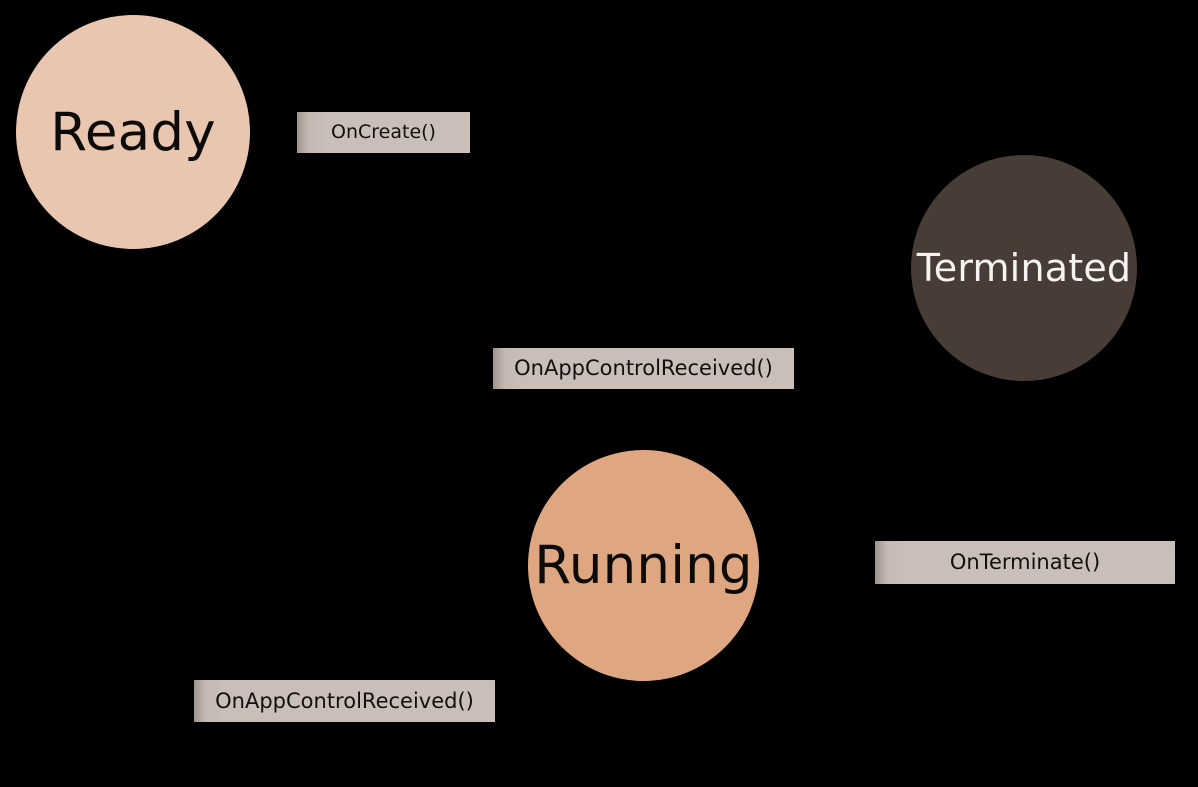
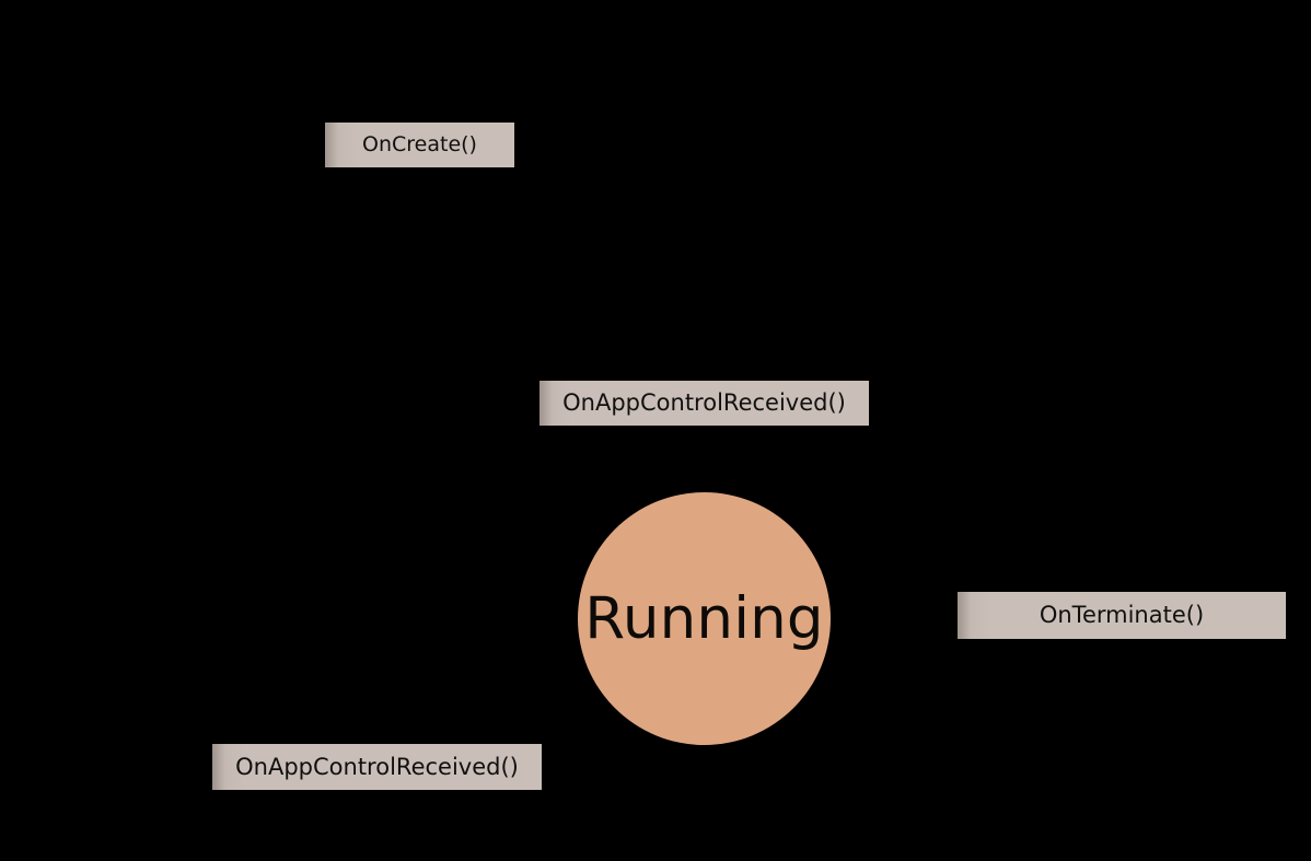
- Ready
- Terminated
  Running
  OnCreate()
  OnAppControlReceived()
  OnTerminate()
  OnAppControlReceived()
